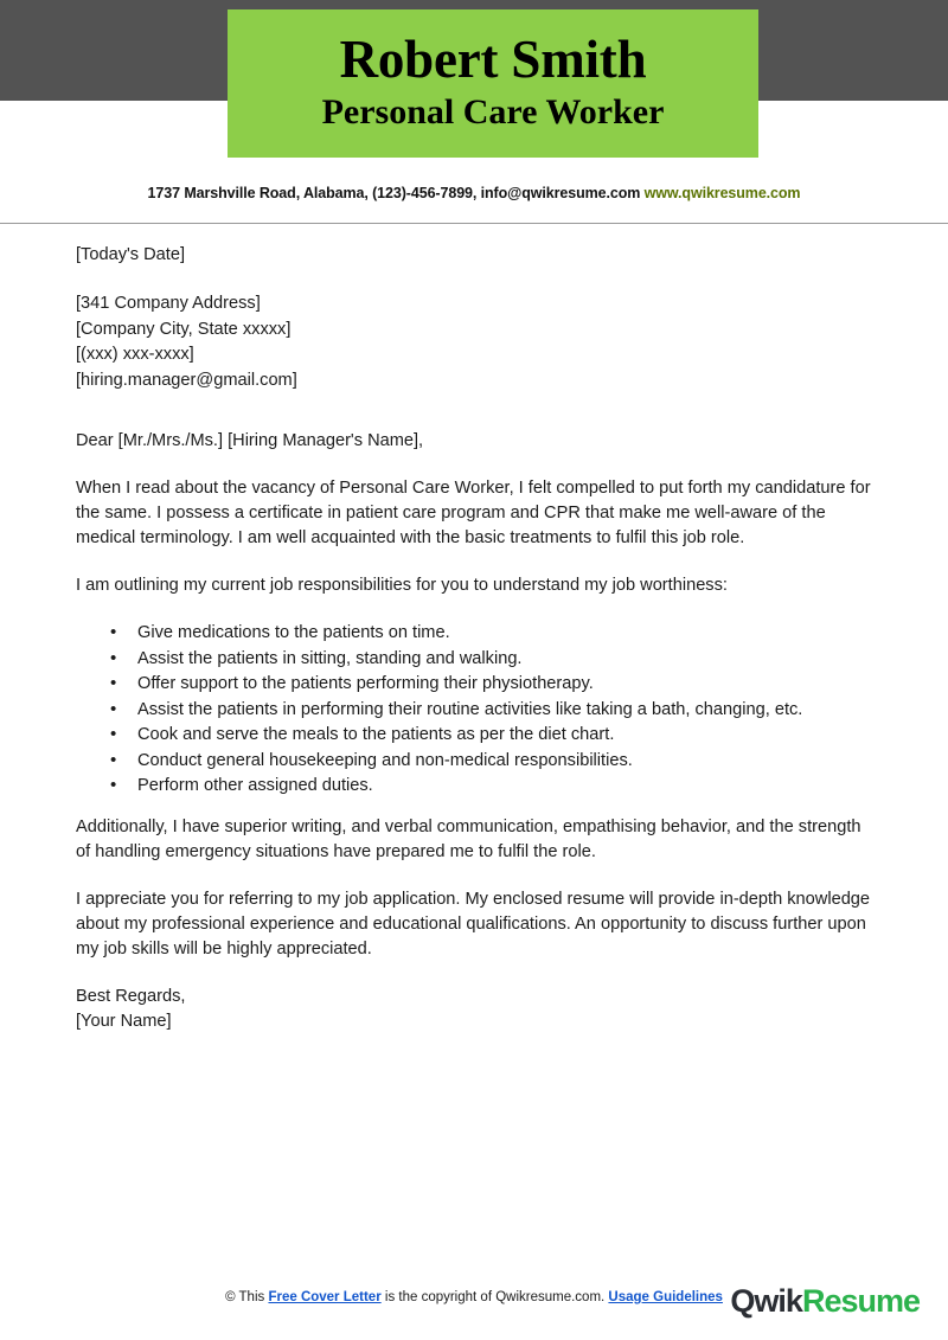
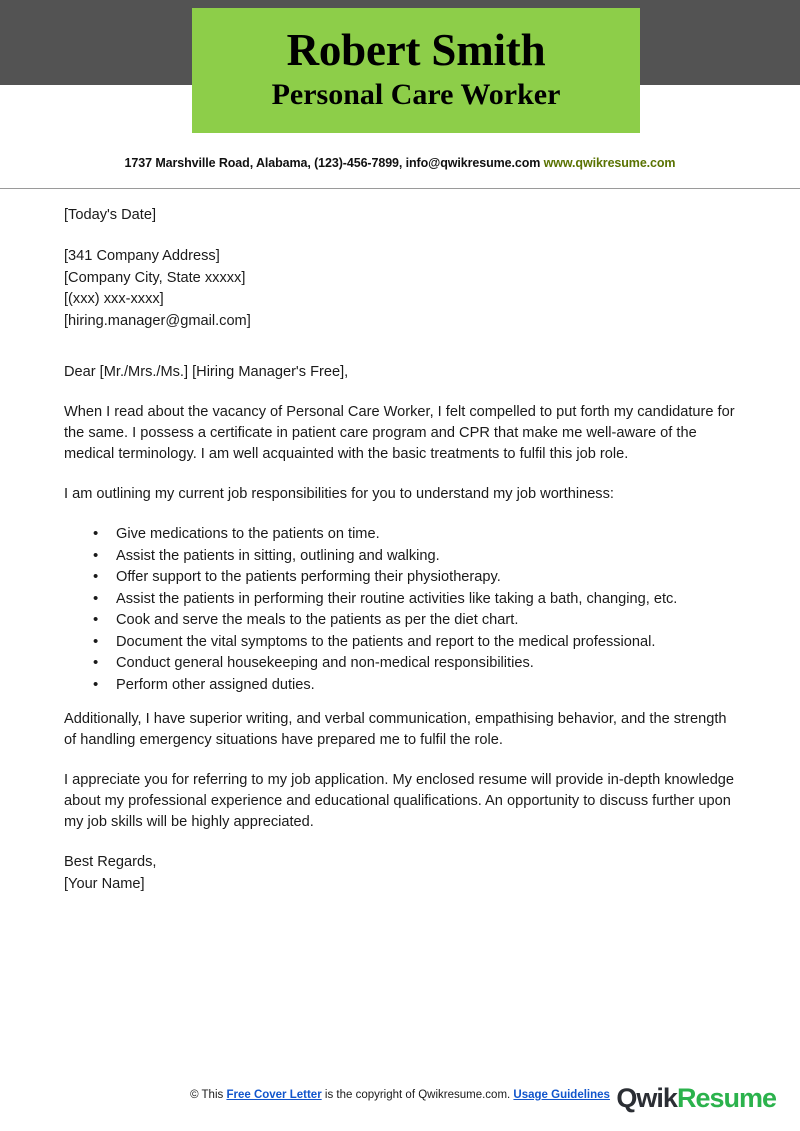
  Robert Smith
  Personal Care Worker
  1737 Marshville Road, Alabama, (123)-456-7899, info@qwikresume.com www.qwikresume.com
  [Today's Date]
  [341 Company Address]
  [Company City, State xxxxx]
  [(xxx) xxx-xxxx]
  [hiring.manager@gmail.com]
- Dear [Mr./Mrs./Ms.] [Hiring Manager's Name],
+ Dear [Mr./Mrs./Ms.] [Hiring Manager's Free],
  When I read about the vacancy of Personal Care Worker, I felt compelled to put forth my candidature for the same. I possess a certificate in patient care program and CPR that make me well-aware of the medical terminology. I am well acquainted with the basic treatments to fulfil this job role.
  I am outlining my current job responsibilities for you to understand my job worthiness:
  Give medications to the patients on time.
- Assist the patients in sitting, standing and walking.
+ Assist the patients in sitting, outlining and walking.
  Offer support to the patients performing their physiotherapy.
  Assist the patients in performing their routine activities like taking a bath, changing, etc.
  Cook and serve the meals to the patients as per the diet chart.
+ Document the vital symptoms to the patients and report to the medical professional.
  Conduct general housekeeping and non-medical responsibilities.
  Perform other assigned duties.
  Additionally, I have superior writing, and verbal communication, empathising behavior, and the strength of handling emergency situations have prepared me to fulfil the role.
  I appreciate you for referring to my job application. My enclosed resume will provide in-depth knowledge about my professional experience and educational qualifications. An opportunity to discuss further upon my job skills will be highly appreciated.
  Best Regards,
  [Your Name]
  © This Free Cover Letter is the copyright of Qwikresume.com. Usage Guidelines
  QwikResume
